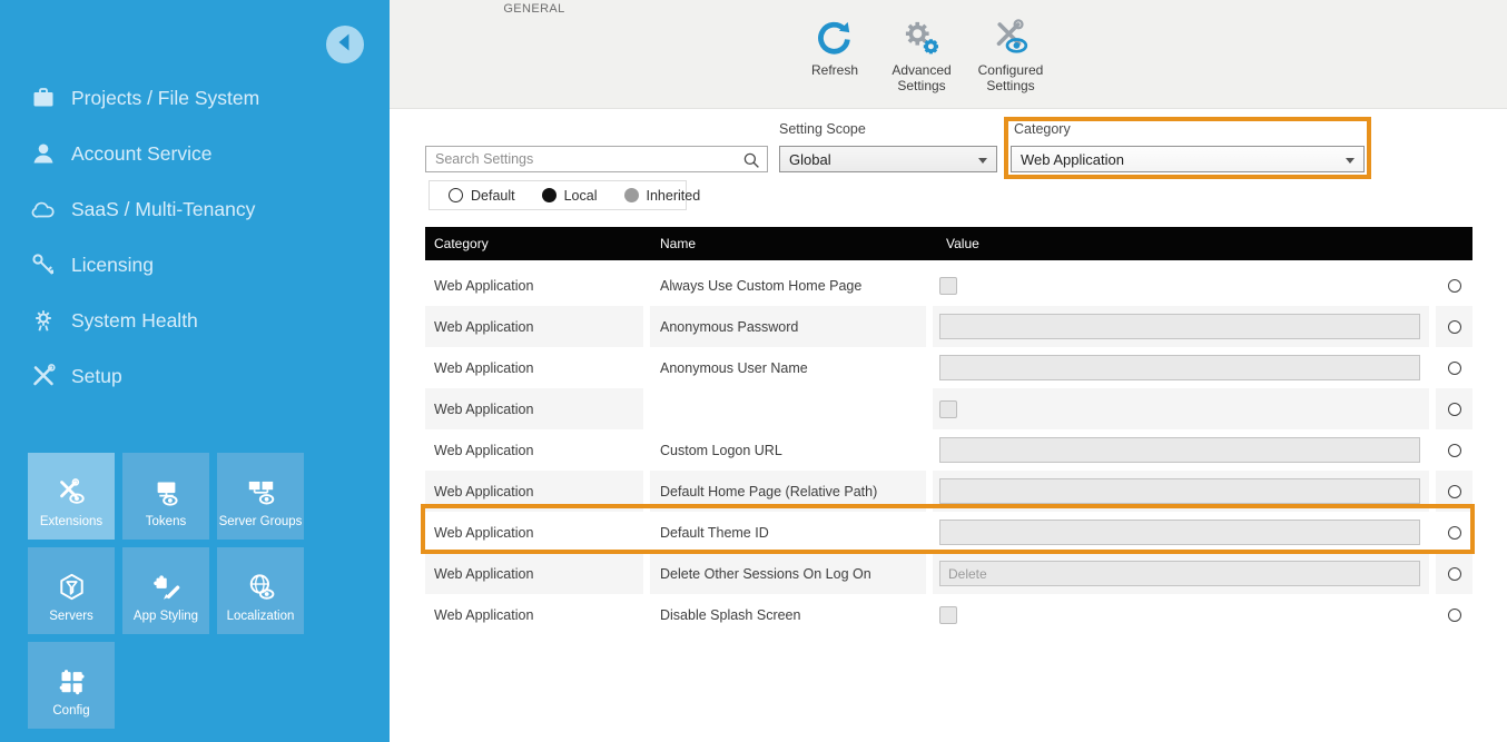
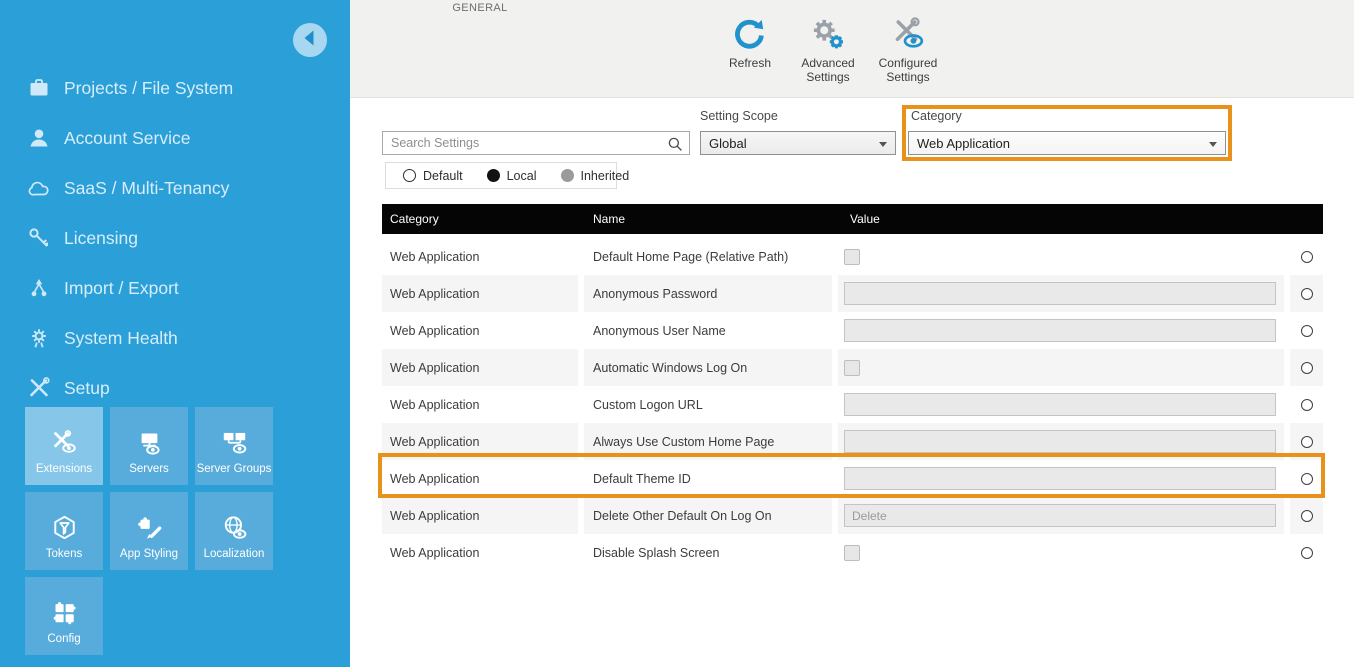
  Projects / File System
  Account Service
  SaaS / Multi-Tenancy
  Licensing
+ Import / Export
  System Health
  Setup
  Extensions
- Tokens
+ Servers
  Server Groups
- Servers
+ Tokens
  App Styling
  Localization
  Config
  GENERAL
  Refresh
  Advanced Settings
  Configured Settings
  Search Settings
  Setting Scope
  Global
  Category
  Web Application
  Default
  Local
  Inherited
  Category
  Name
  Value
  Web Application
- Always Use Custom Home Page
+ Default Home Page (Relative Path)
  Web Application
  Anonymous Password
  Web Application
  Anonymous User Name
  Web Application
+ Automatic Windows Log On
  Web Application
  Custom Logon URL
  Web Application
- Default Home Page (Relative Path)
+ Always Use Custom Home Page
  Web Application
  Default Theme ID
  Web Application
- Delete Other Sessions On Log On
+ Delete Other Default On Log On
  Delete
  Web Application
  Disable Splash Screen
